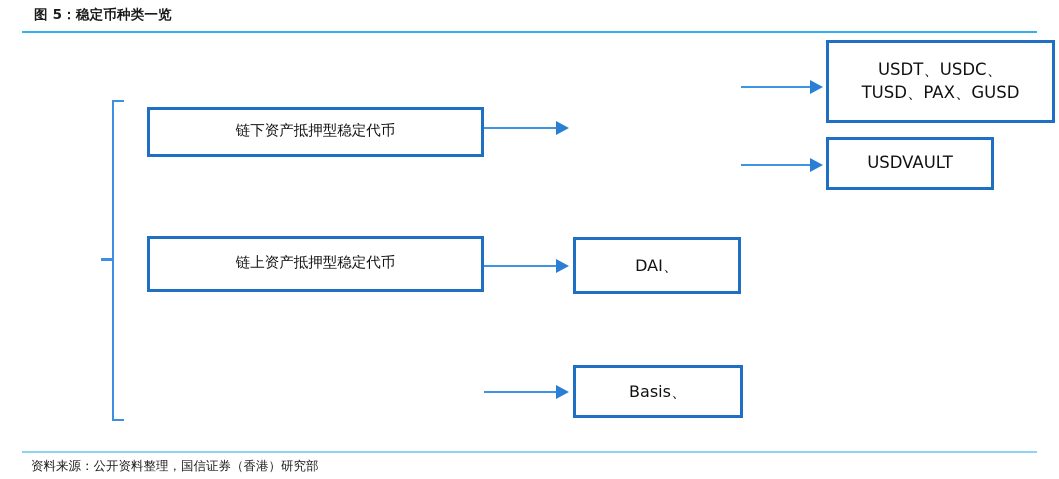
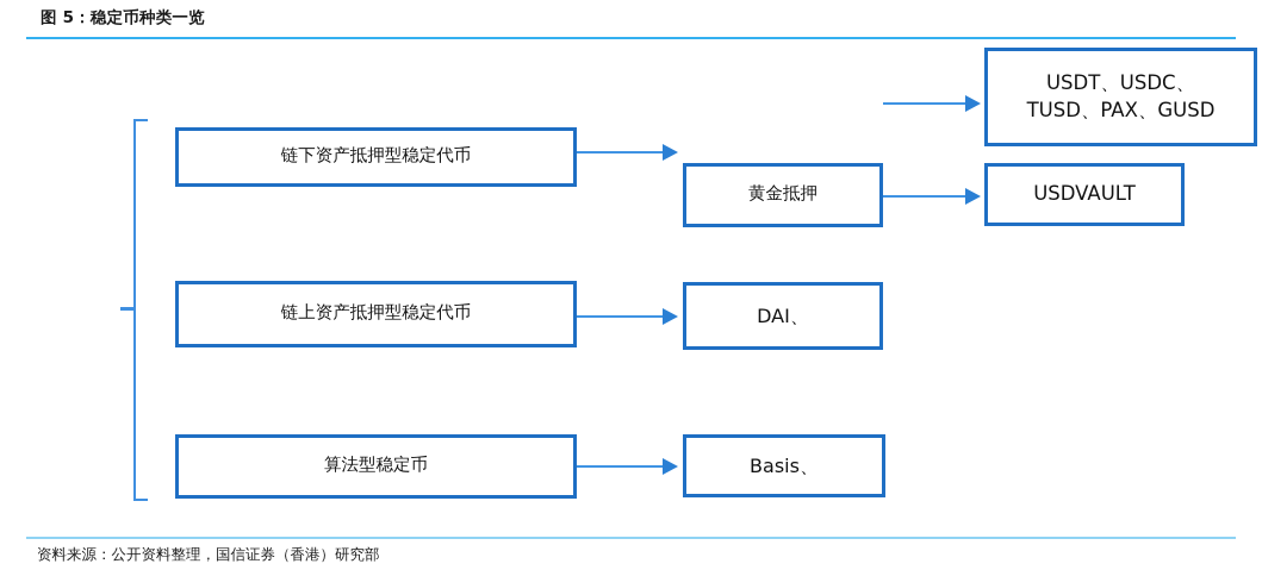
  图 5：稳定币种类一览
  链下资产抵押型稳定代币
  链上资产抵押型稳定代币
+ 算法型稳定币
+ 黄金抵押
  USDT、USDC、
  TUSD、PAX、GUSD
  USDVAULT
  DAI、
  Basis、
  资料来源：公开资料整理，国信证券（香港）研究部
